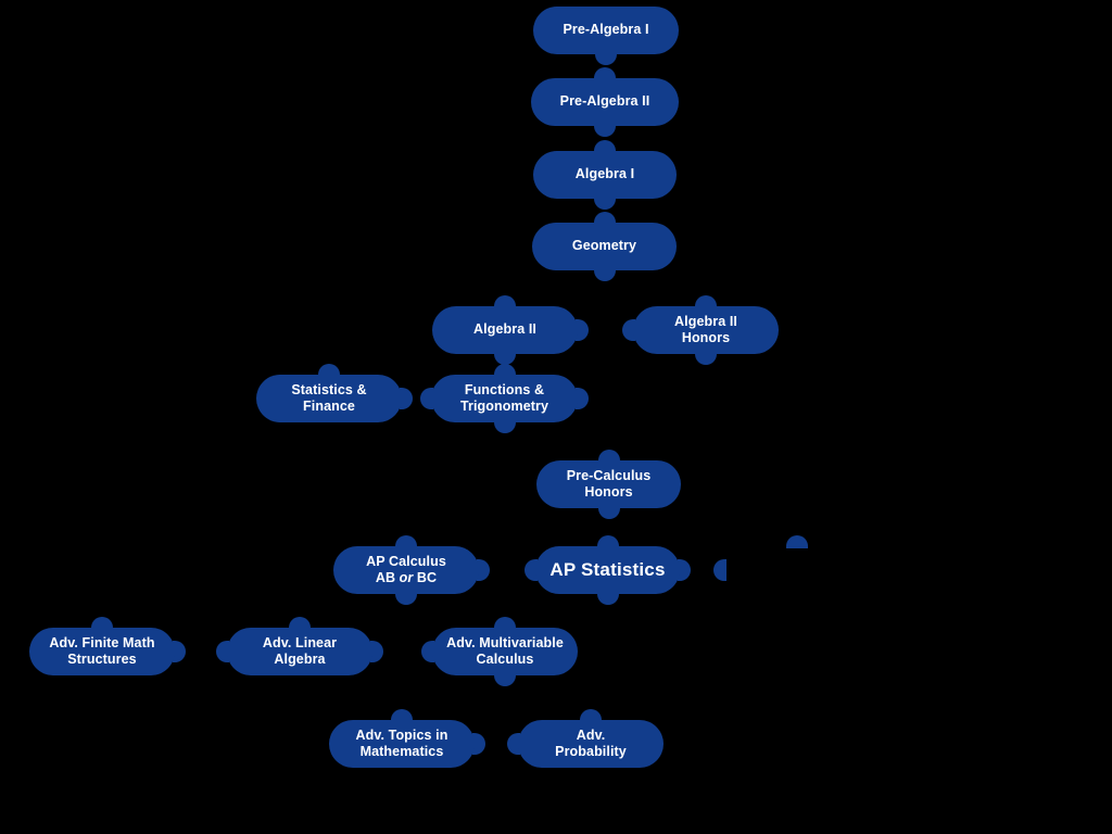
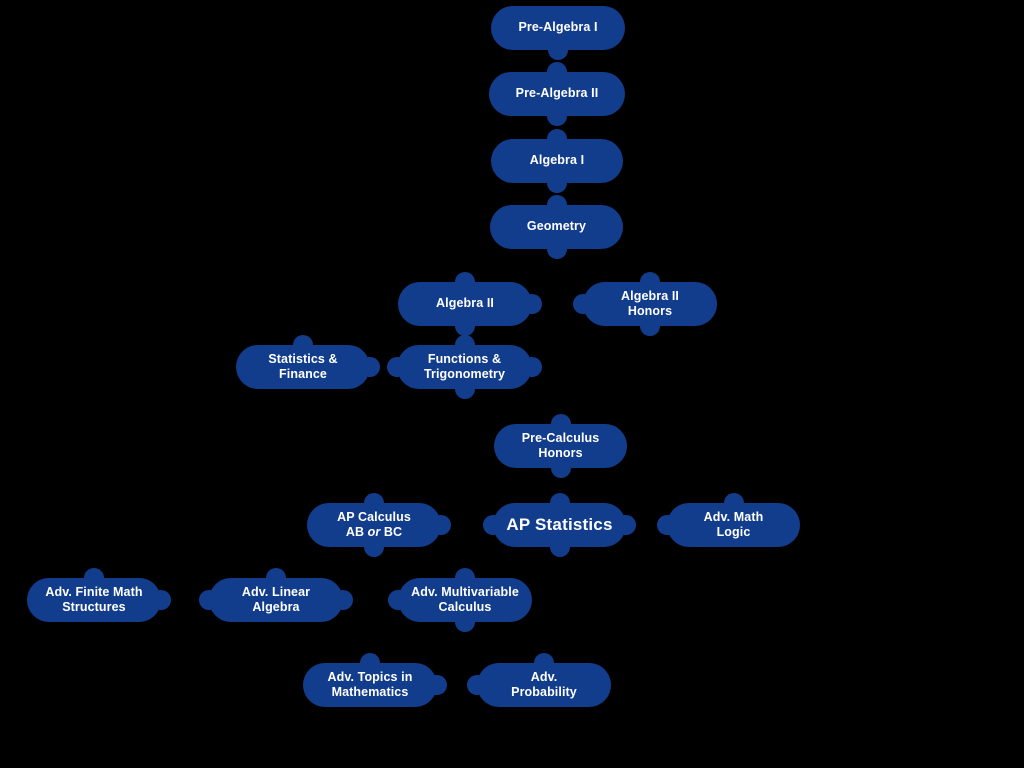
  Pre-Algebra I
  Pre-Algebra II
  Algebra I
  Geometry
  Algebra II
  Algebra II
  Honors
  Statistics &
  Finance
  Functions &
  Trigonometry
  Pre-Calculus
  Honors
  AP Calculus
  AB or BC
  AP Statistics
+ Adv. Math
+ Logic
  Adv. Finite Math
  Structures
  Adv. Linear
  Algebra
  Adv. Multivariable
  Calculus
  Adv. Topics in
  Mathematics
  Adv.
  Probability
